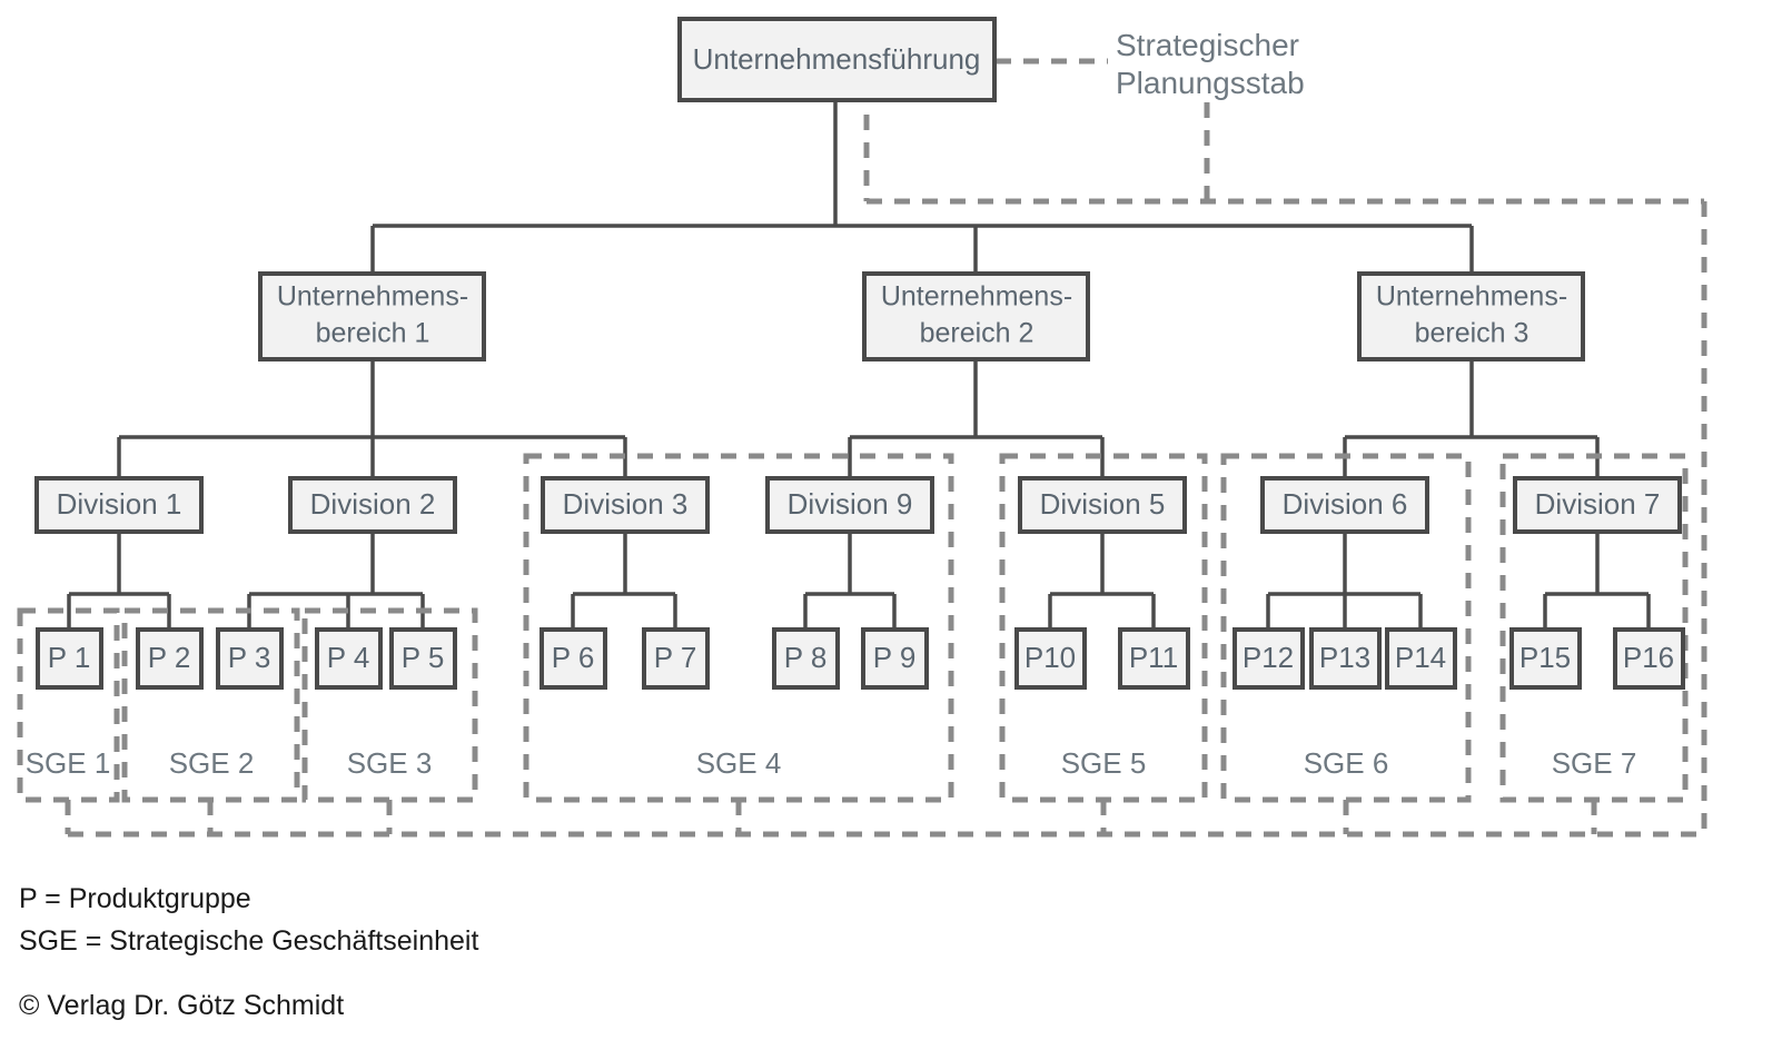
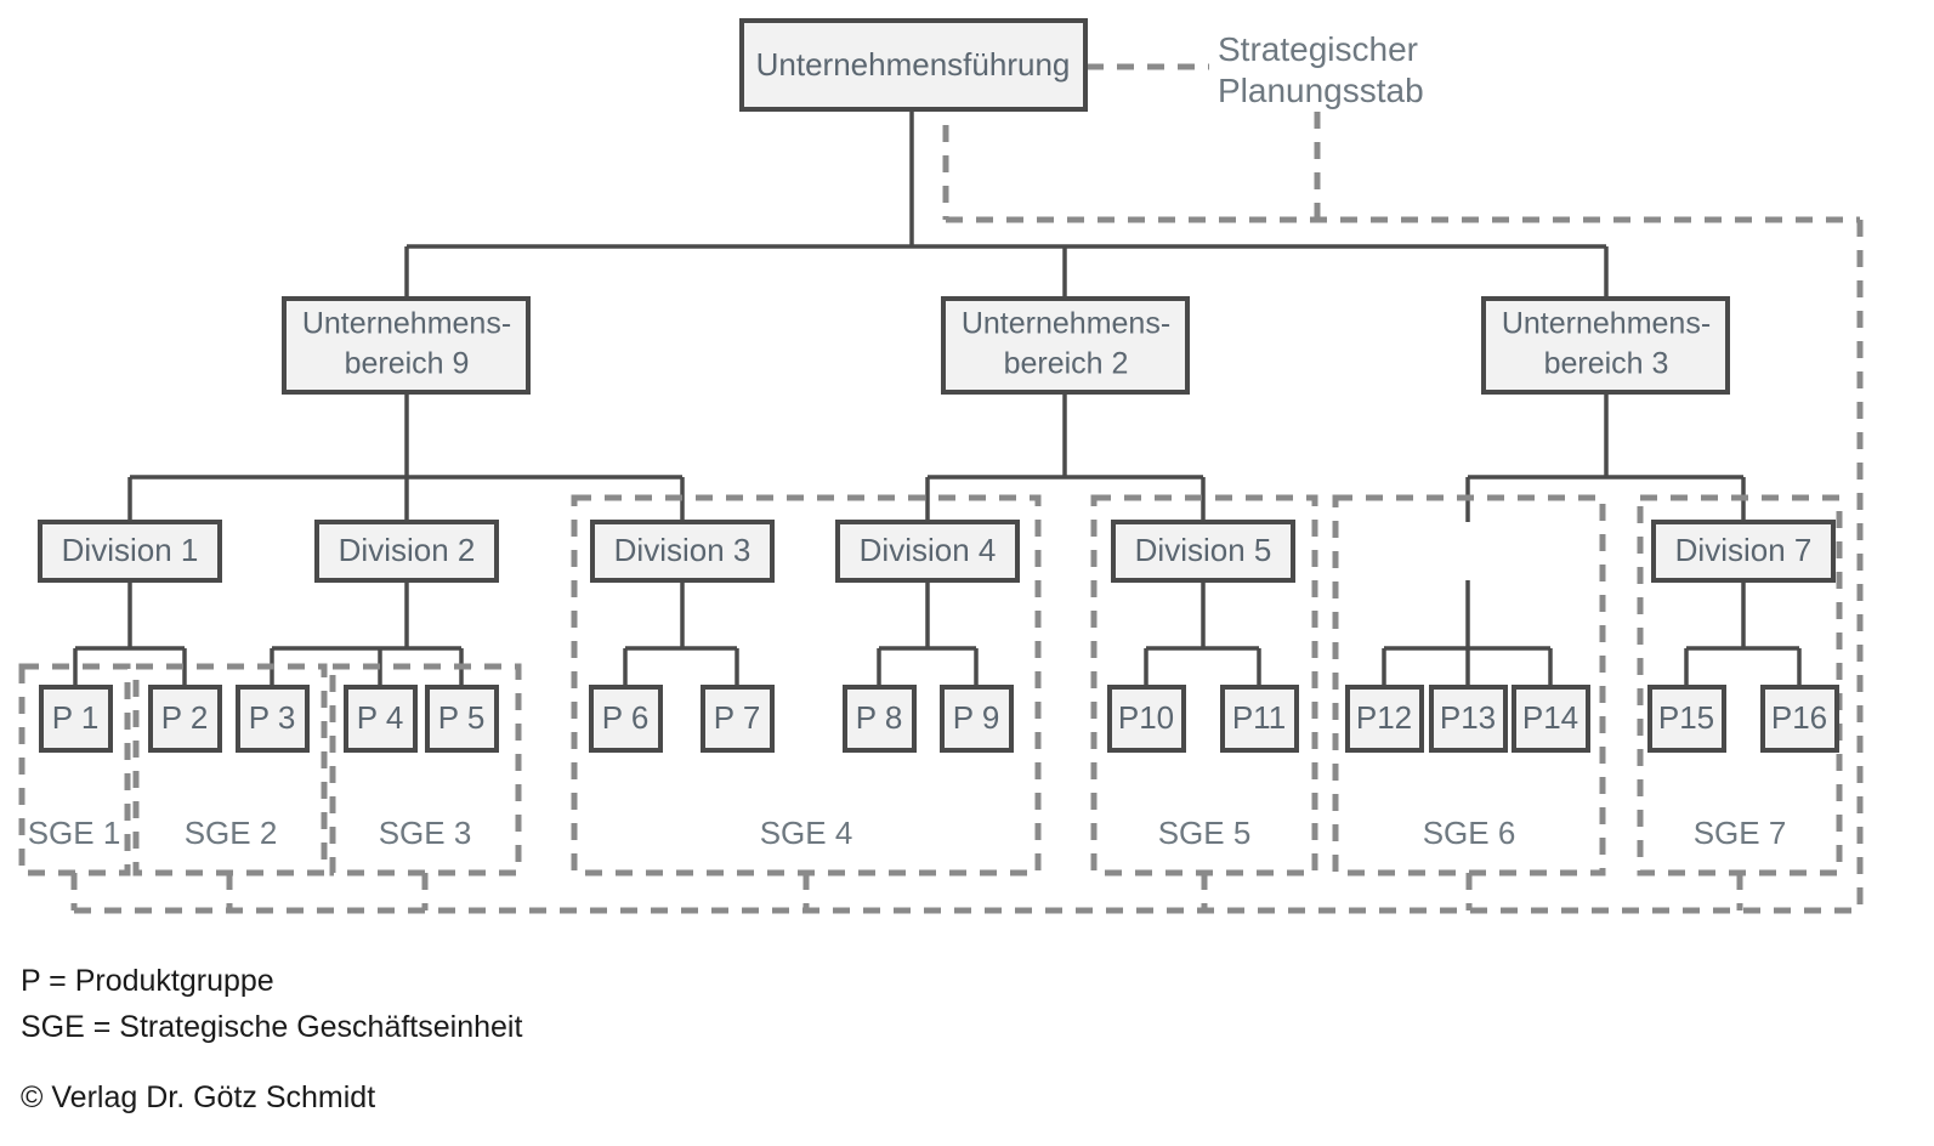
  Unternehmensführung
  Strategischer
  Planungsstab
  Unternehmens-
- bereich 1
+ bereich 9
  Unternehmens-
  bereich 2
  Unternehmens-
  bereich 3
  Division 1
  Division 2
  Division 3
- Division 9
+ Division 4
  Division 5
- Division 6
  Division 7
  P 1
  P 2
  P 3
  P 4
  P 5
  P 6
  P 7
  P 8
  P 9
  P10
  P11
  P12
  P13
  P14
  P15
  P16
  SGE 1
  SGE 2
  SGE 3
  SGE 4
  SGE 5
  SGE 6
  SGE 7
  P = Produktgruppe
  SGE = Strategische Geschäftseinheit
  © Verlag Dr. Götz Schmidt
